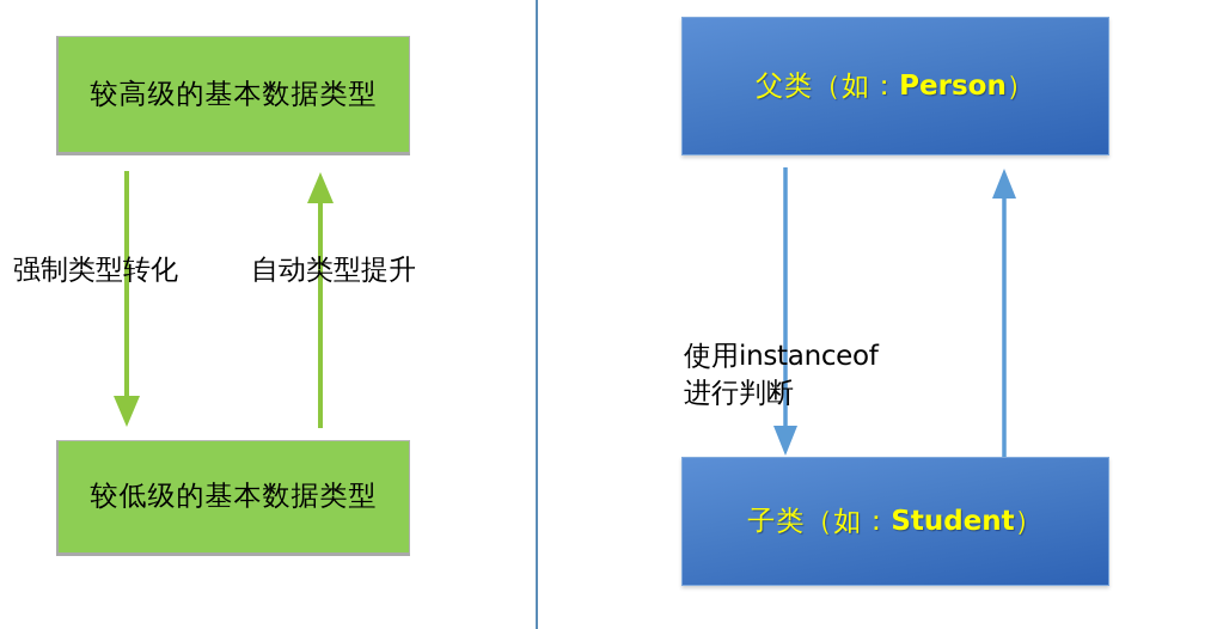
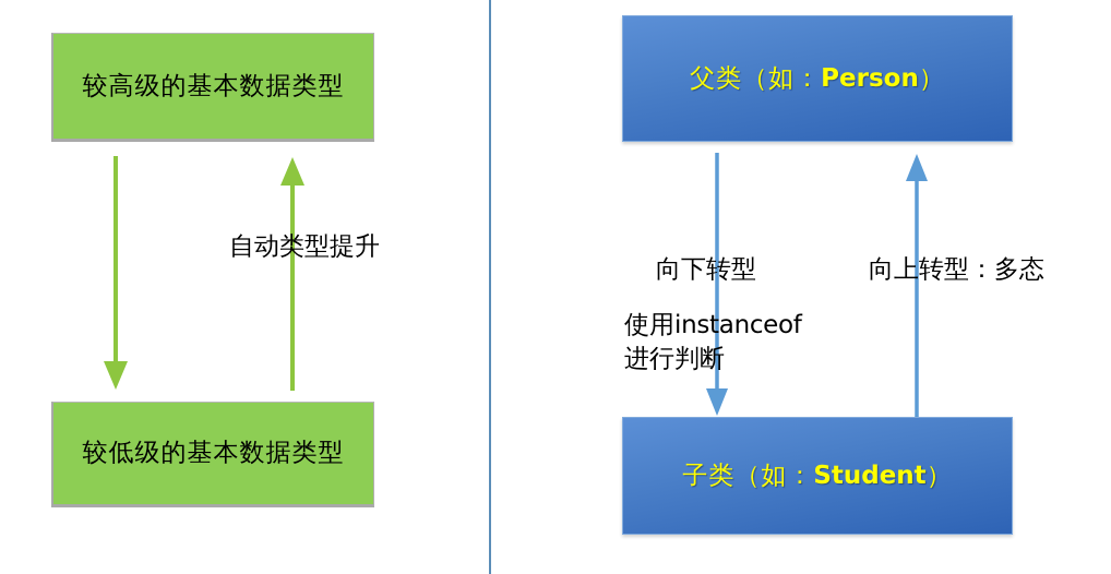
  较高级的基本数据类型
- 强制类型转化
  自动类型提升
  较低级的基本数据类型
  父类（如：Person）
+ 向下转型
+ 向上转型：多态
  使用instanceof
  进行判断
  子类（如：Student）
